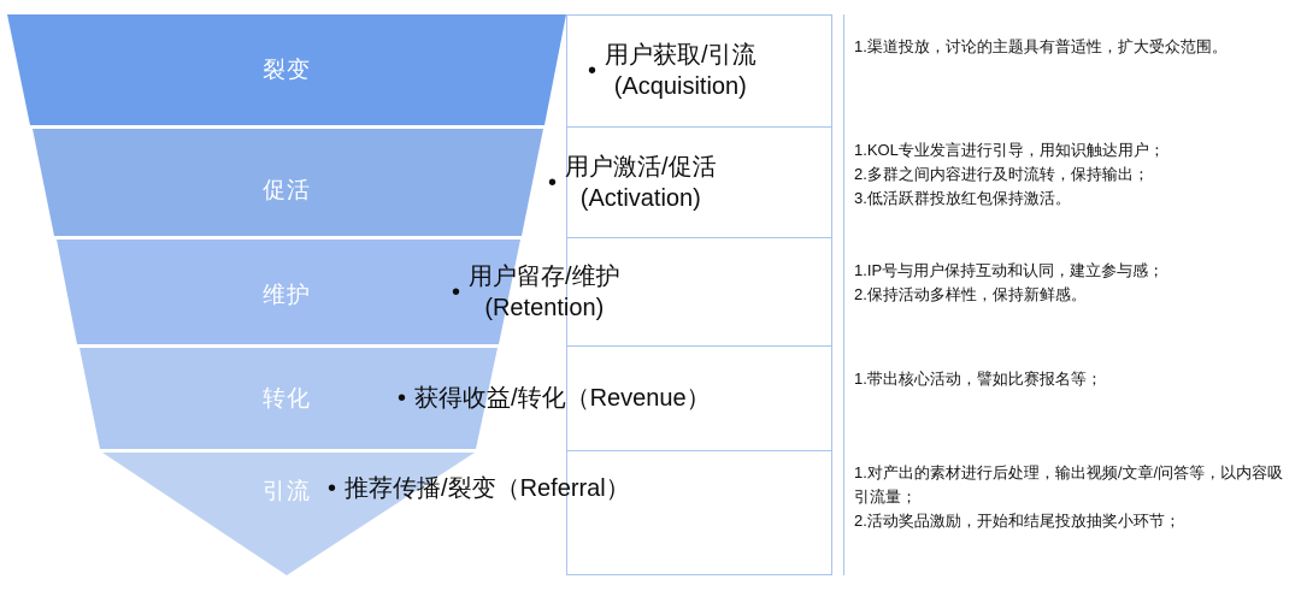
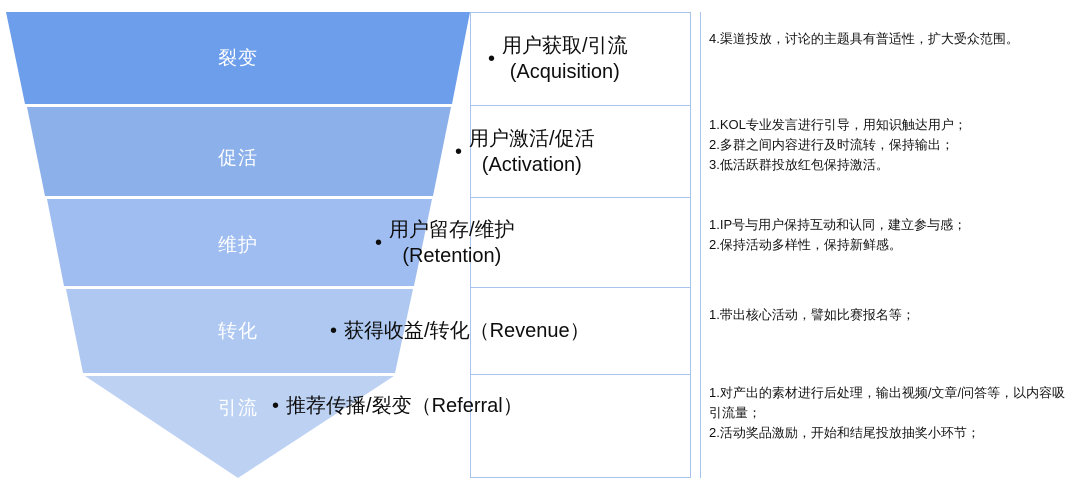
  裂变
  促活
  维护
  转化
  引流
  •
  用户获取/引流
  (Acquisition)
  •
  用户激活/促活
  (Activation)
  •
  用户留存/维护
  (Retention)
  •
  获得收益/转化（Revenue）
  •
  推荐传播/裂变（Referral）
- 1.渠道投放，讨论的主题具有普适性，扩大受众范围。
+ 4.渠道投放，讨论的主题具有普适性，扩大受众范围。
  1.KOL专业发言进行引导，用知识触达用户；
  2.多群之间内容进行及时流转，保持输出；
  3.低活跃群投放红包保持激活。
  1.IP号与用户保持互动和认同，建立参与感；
  2.保持活动多样性，保持新鲜感。
  1.带出核心活动，譬如比赛报名等；
  1.对产出的素材进行后处理，输出视频/文章/问答等，以内容吸引流量；
  2.活动奖品激励，开始和结尾投放抽奖小环节；
